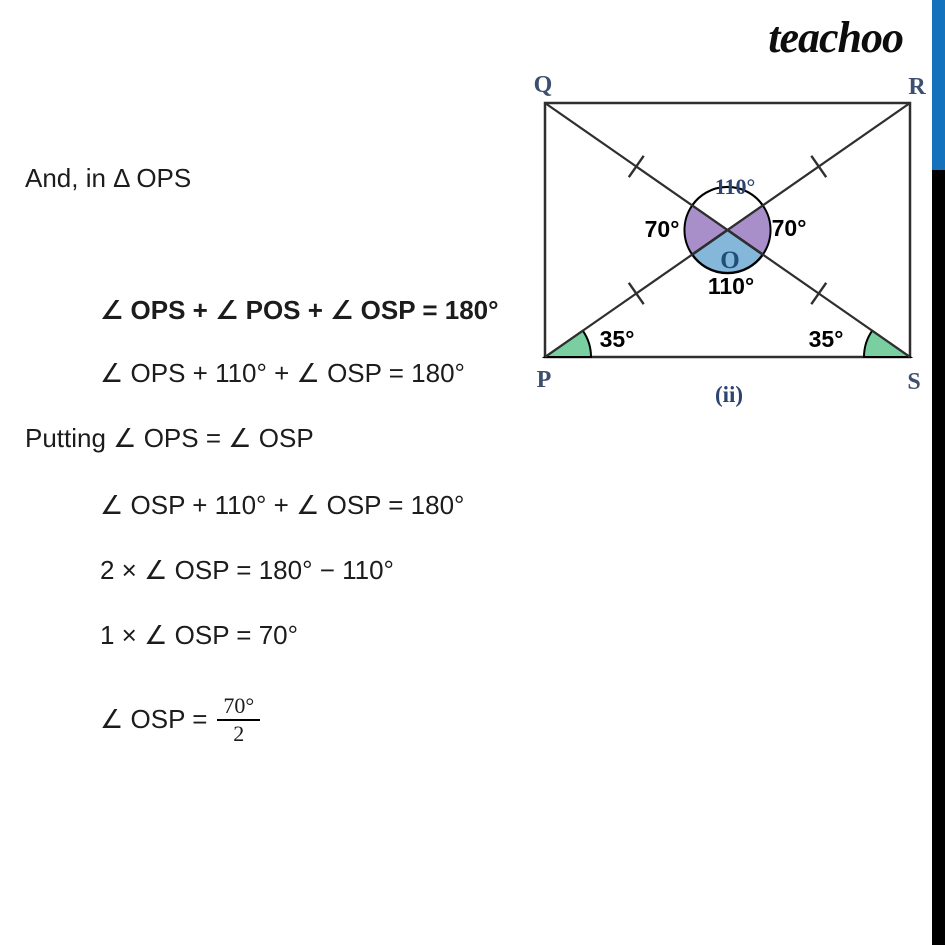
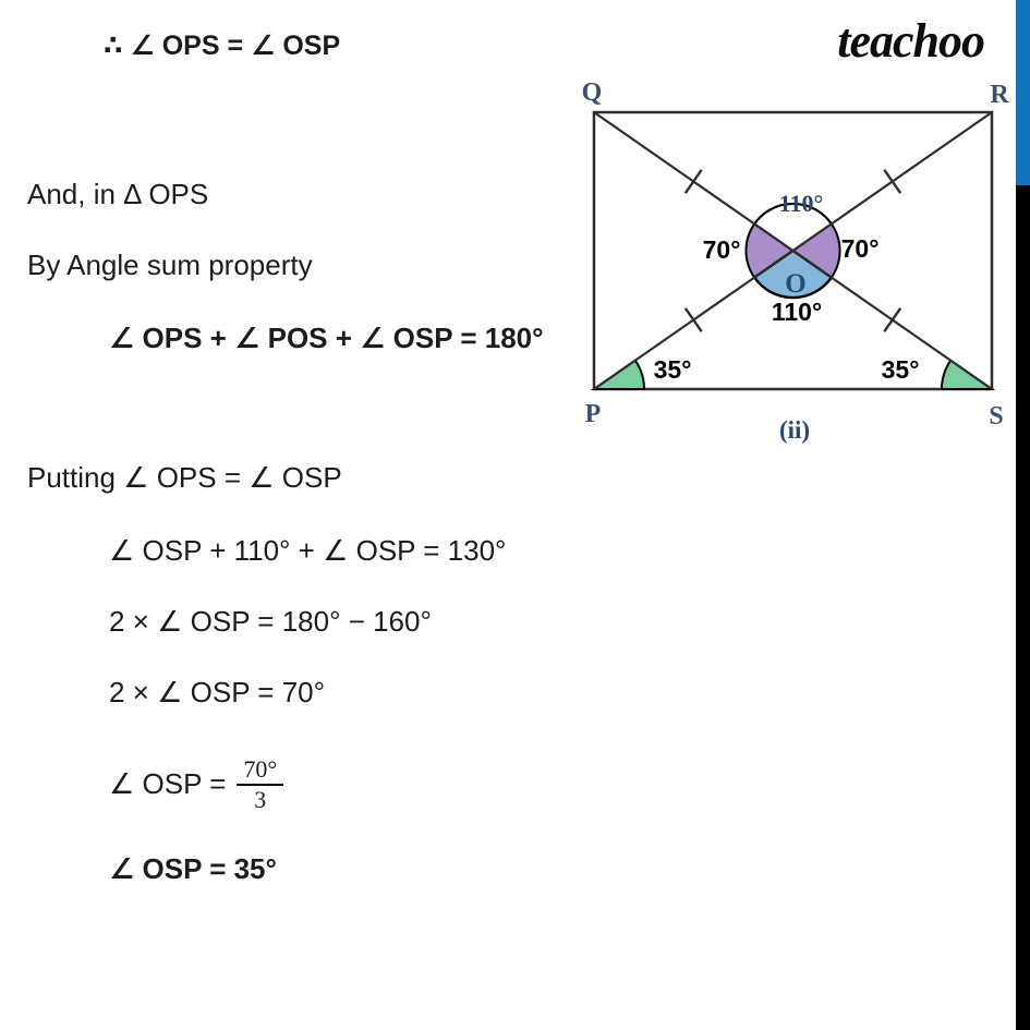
+ ∴ ∠ OPS = ∠ OSP
  And, in Δ OPS
+ By Angle sum property
  ∠ OPS + ∠ POS + ∠ OSP = 180°
- ∠ OPS + 110° + ∠ OSP = 180°
  Putting ∠ OPS = ∠ OSP
- ∠ OSP + 110° + ∠ OSP = 180°
+ ∠ OSP + 110° + ∠ OSP = 130°
- 2 × ∠ OSP = 180° − 110°
+ 2 × ∠ OSP = 180° − 160°
- 1 × ∠ OSP = 70°
+ 2 × ∠ OSP = 70°
  ∠ OSP =
  70°
- 2
+ 3
+ ∠ OSP = 35°
  teachoo
  Q
  R
  P
  S
  110°
  70°
  70°
  O
  110°
  35°
  35°
  (ii)
